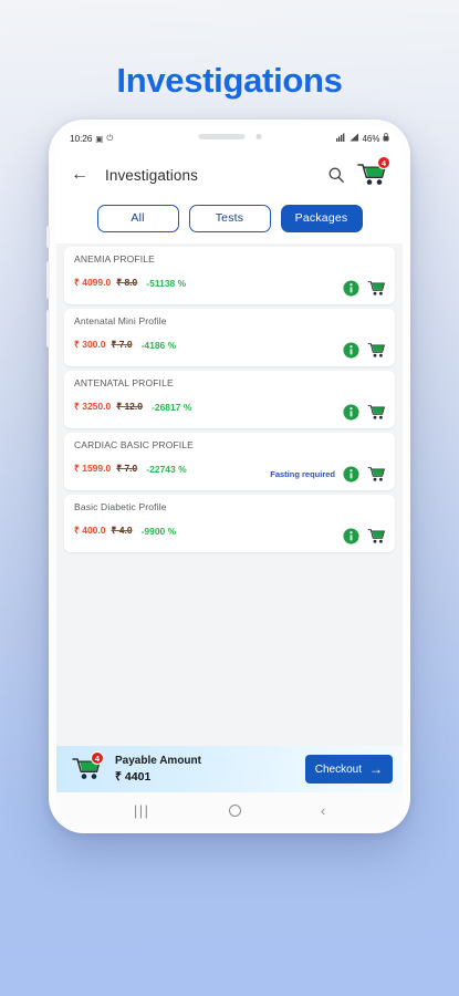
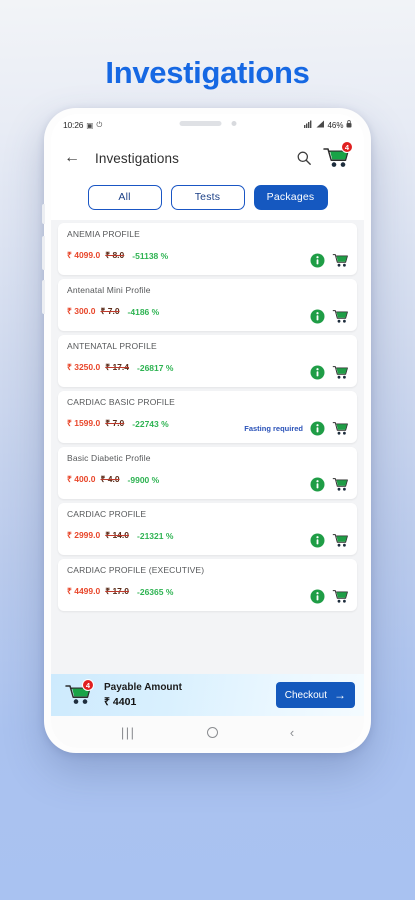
  Investigations
  10:26
  ▣
  ⏻
  46%
  ←
  Investigations
  4
  All
  Tests
  Packages
  ANEMIA PROFILE
  ₹ 4099.0
  ₹ 8.0
  -51138 %
  Antenatal Mini Profile
  ₹ 300.0
  ₹ 7.0
  -4186 %
  ANTENATAL PROFILE
  ₹ 3250.0
- ₹ 12.0
+ ₹ 17.4
  -26817 %
  CARDIAC BASIC PROFILE
  ₹ 1599.0
  ₹ 7.0
  -22743 %
  Fasting required
  Basic Diabetic Profile
  ₹ 400.0
  ₹ 4.0
  -9900 %
+ CARDIAC PROFILE
+ ₹ 2999.0
+ ₹ 14.0
+ -21321 %
+ CARDIAC PROFILE (EXECUTIVE)
+ ₹ 4499.0
+ ₹ 17.0
+ -26365 %
  4
  Payable Amount
  ₹ 4401
  Checkout
  →
  |||
  ‹
